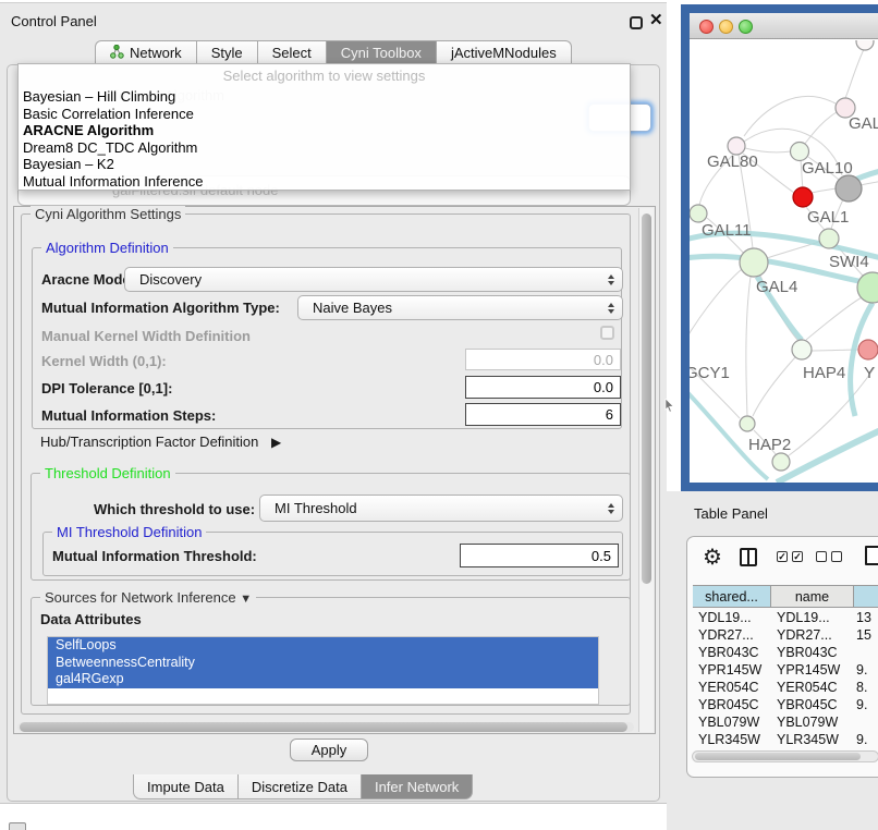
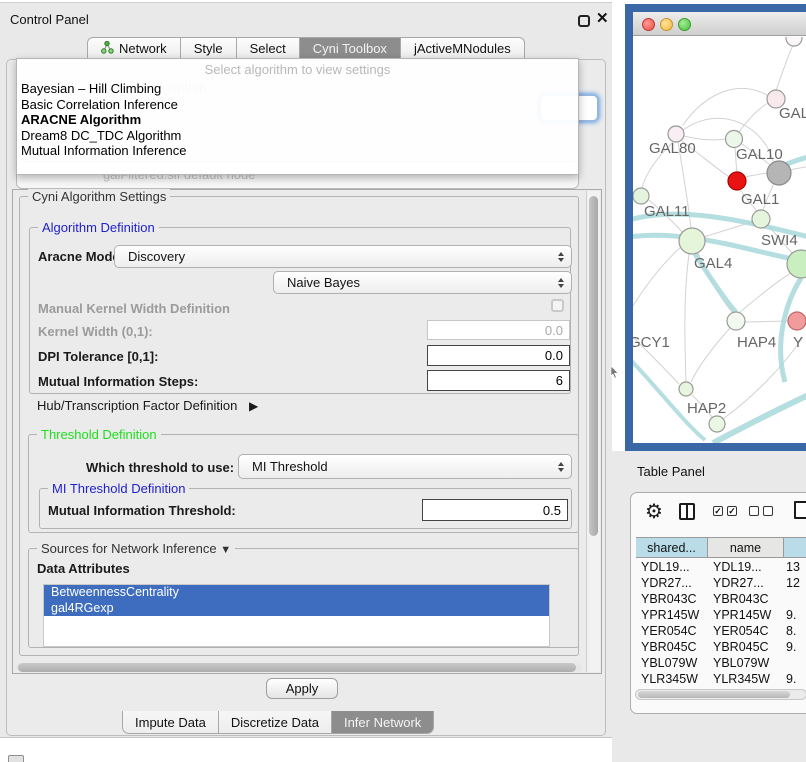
  Control Panel
  ✕
  Network
  Style
  Select
  Cyni Toolbox
  jActiveMNodules
  Select algorithm to view settings
  Bayesian – Hill Climbing
  Basic Correlation Inference
  ARACNE Algorithm
  Dream8 DC_TDC Algorithm
- Bayesian – K2
  Mutual Information Inference
  Cyni Algorithm Settings
  Algorithm Definition
  Aracne Mod
  Discovery
- Mutual Information Algorithm Type:
  Naive Bayes
  Manual Kernel Width Definition
  Kernel Width (0,1):
  0.0
  DPI Tolerance [0,1]:
  0.0
  Mutual Information Steps:
  6
  Hub/Transcription Factor Definition ▶
  Threshold Definition
  Which threshold to use:
  MI Threshold
  MI Threshold Definition
  Mutual Information Threshold:
  0.5
  Sources for Network Inference ▼
  Data Attributes
- SelfLoops
  BetweennessCentrality
  gal4RGexp
  Apply
  Impute Data
  Discretize Data
  Infer Network
  GAL
  GAL80
  GAL10
  GAL1
  GAL11
  GAL4
  SWI4
  GCY1
  HAP4
  Y
  HAP2
  Table Panel
  ⚙
  ✓
  ✓
  shared...
  name
  YDL19...
  YDL19...
  13
  YDR27...
  YDR27...
- 15
+ 12
  YBR043C
  YBR043C
  YPR145W
  YPR145W
  9.
  YER054C
  YER054C
  8.
  YBR045C
  YBR045C
  9.
  YBL079W
  YBL079W
  YLR345W
  YLR345W
  9.
